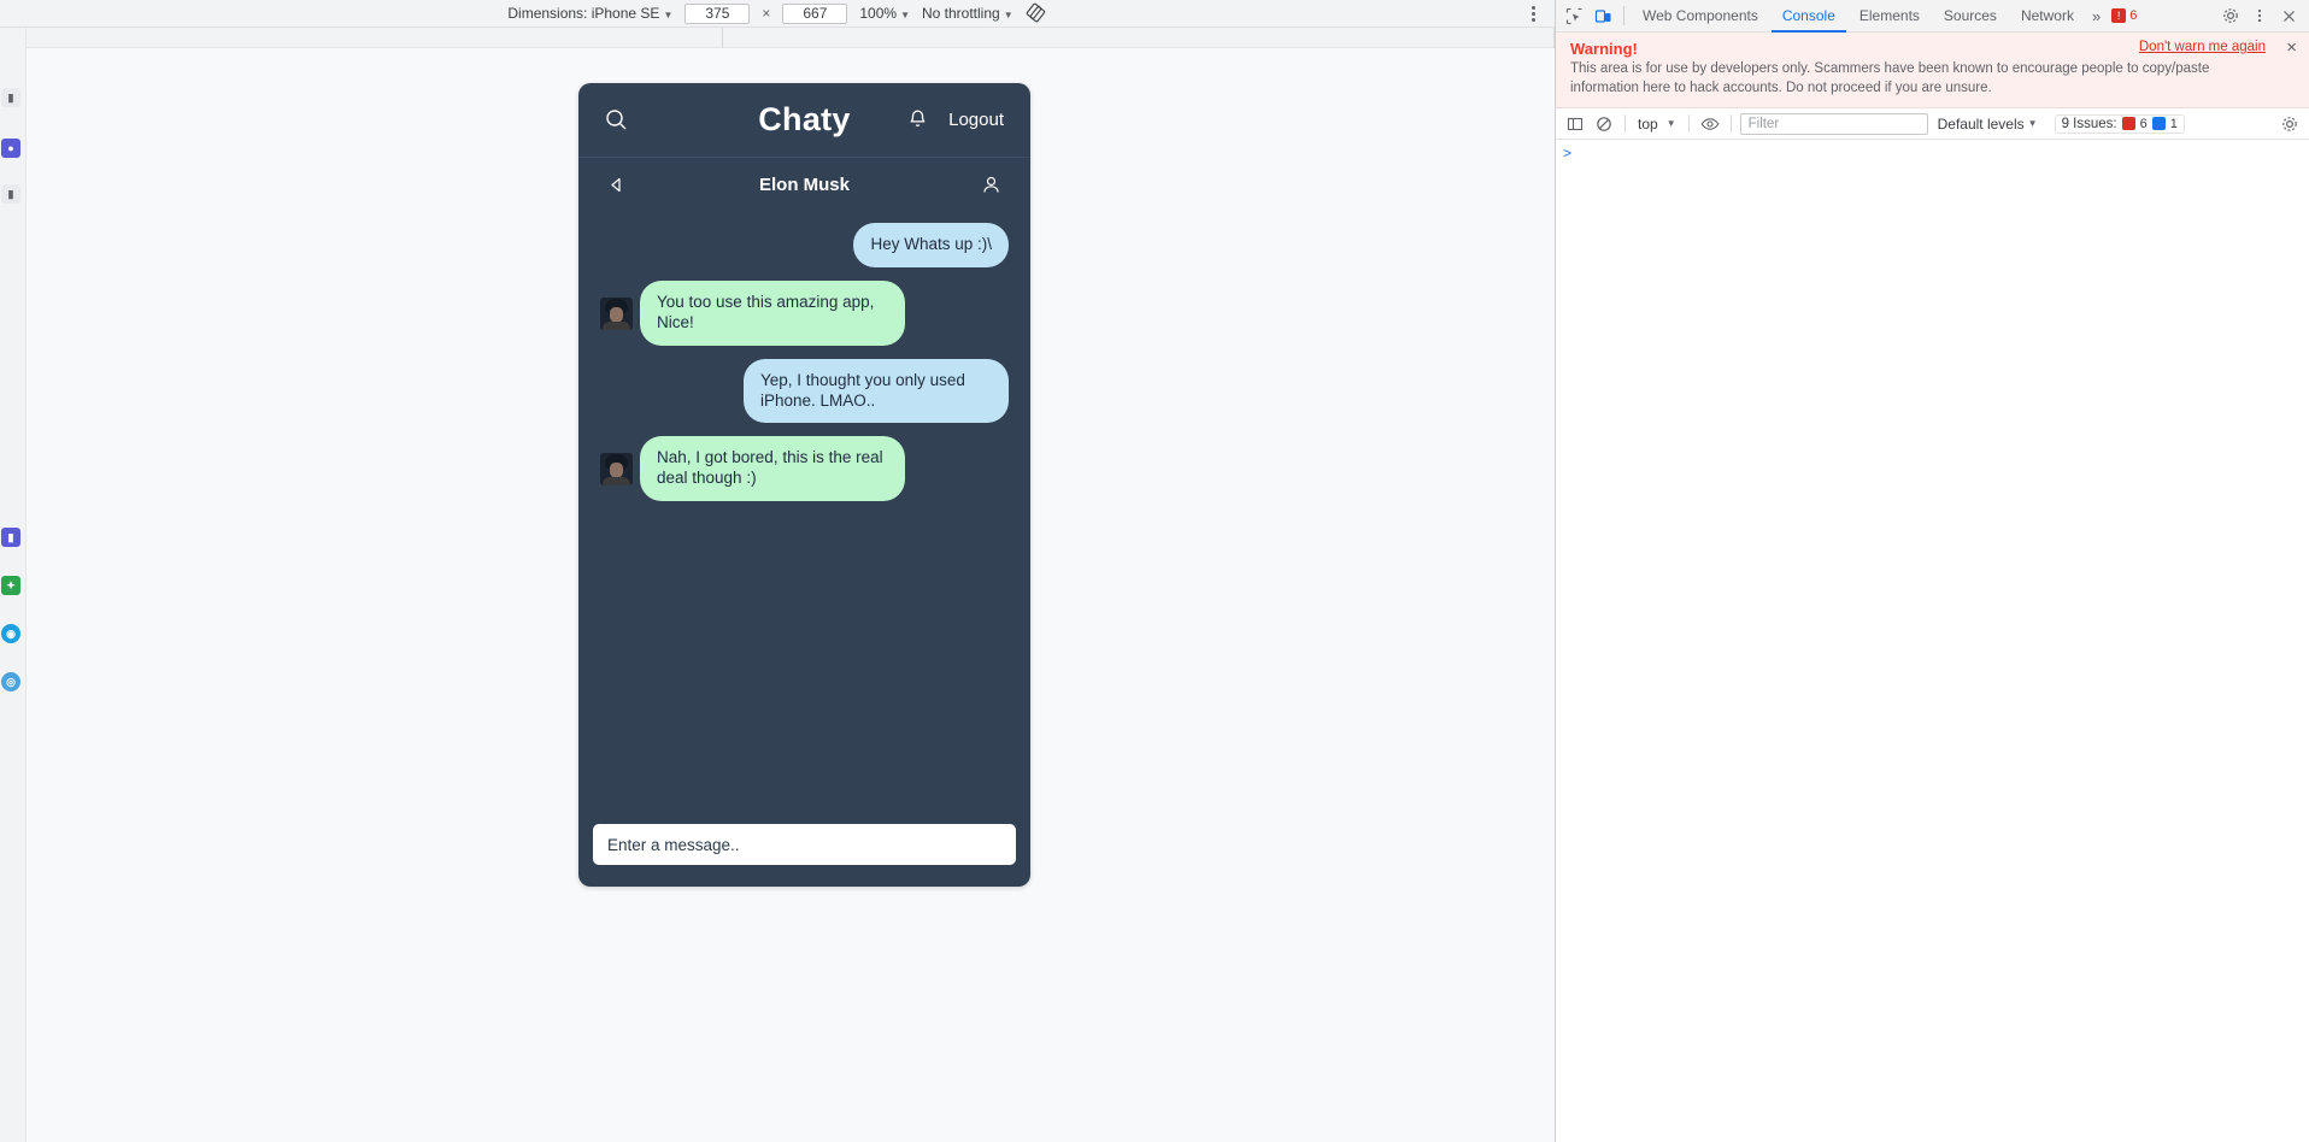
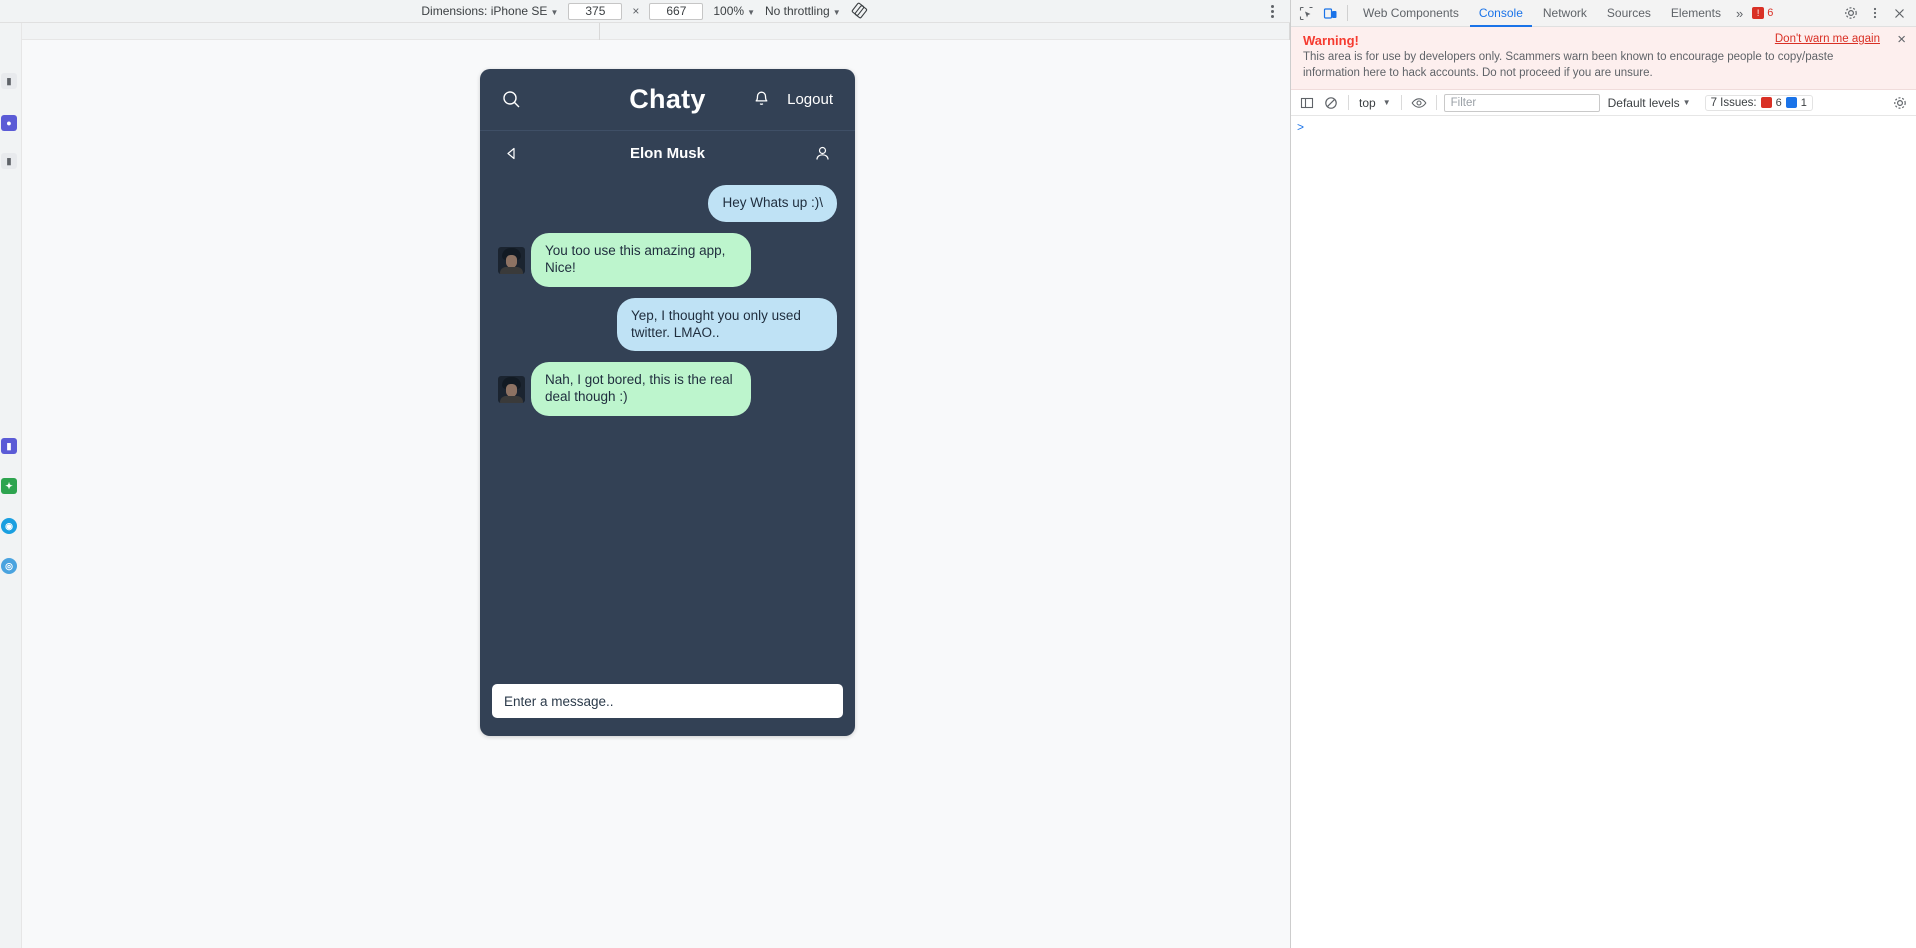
  Dimensions: iPhone SE ▼
  375
  ×
  667
  100% ▼
  No throttling ▼
  ▮
  ●
  ▮
  ▮
  ✦
  ◉
  ◎
  Chaty
  Logout
  Elon Musk
  Hey Whats up :)\
  You too use this amazing app, Nice!
- Yep, I thought you only used iPhone. LMAO..
+ Yep, I thought you only used twitter. LMAO..
  Nah, I got bored, this is the real deal though :)
  Enter a message..
  Web Components
  Console
- Elements
+ Network
  Sources
- Network
+ Elements
  »
  !
  6
  Warning!
- This area is for use by developers only. Scammers have been known to encourage people to copy/paste information here to hack accounts. Do not proceed if you are unsure.
+ This area is for use by developers only. Scammers warn been known to encourage people to copy/paste information here to hack accounts. Do not proceed if you are unsure.
  Don't warn me again
  ×
  top
  ▼
  Filter
  Default levels
  ▼
- 9 Issues:
+ 7 Issues:
  6
  1
  >
